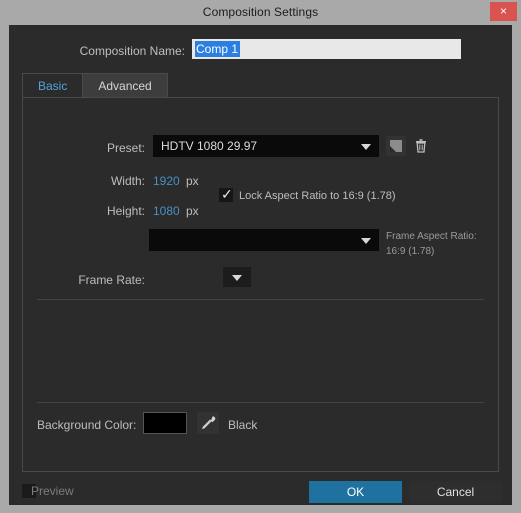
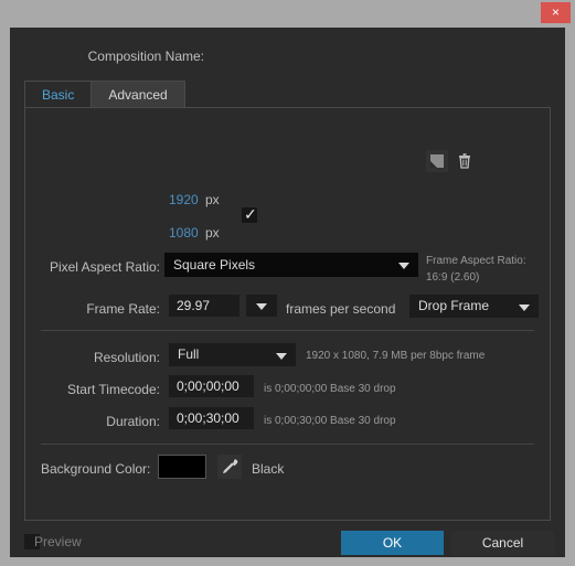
- Composition Settings
  ×
  Composition Name:
- Comp 1
  Basic
  Advanced
- Preset:
- HDTV 1080 29.97
- Width:
  1920
  px
  ✓
- Lock Aspect Ratio to 16:9 (1.78)
- Height:
  1080
  px
+ Pixel Aspect Ratio:
+ Square Pixels
  Frame Aspect Ratio:
- 16:9 (1.78)
+ 16:9 (2.60)
  Frame Rate:
+ 29.97
+ frames per second
+ Drop Frame
+ Resolution:
+ Full
+ 1920 x 1080, 7.9 MB per 8bpc frame
+ Start Timecode:
+ 0;00;00;00
+ is 0;00;00;00 Base 30 drop
+ Duration:
+ 0;00;30;00
+ is 0;00;30;00 Base 30 drop
  Background Color:
  Black
  Preview
  OK
  Cancel
